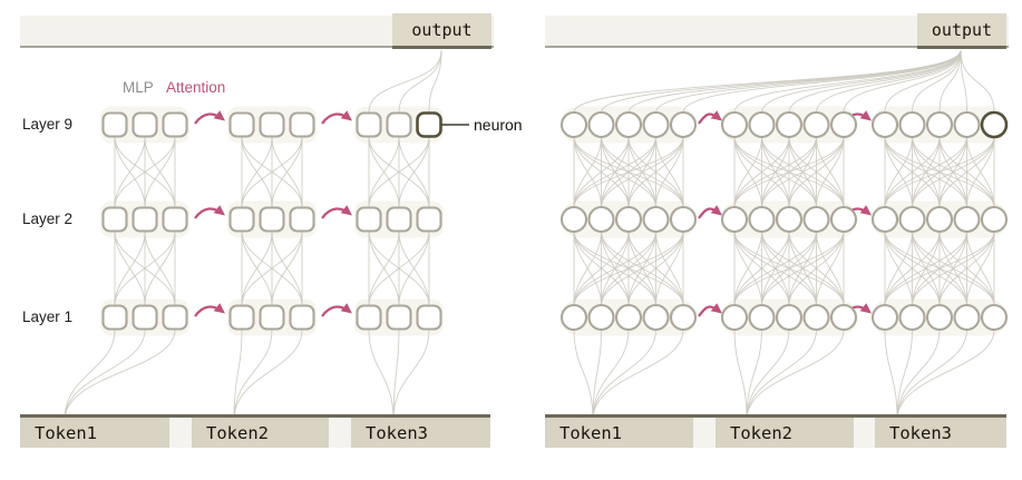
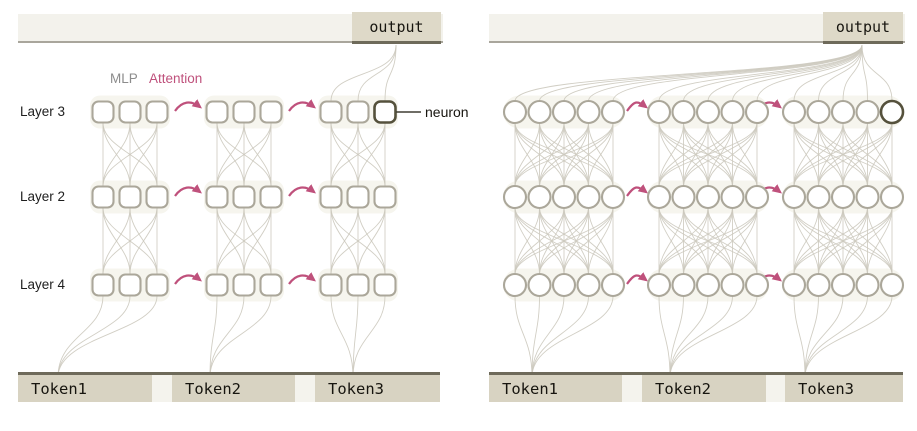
  output
  MLP
  Attention
- Layer 9
+ Layer 3
  Layer 2
- Layer 1
+ Layer 4
  neuron
  Token1
  Token2
  Token3
  output
  Token1
  Token2
  Token3
